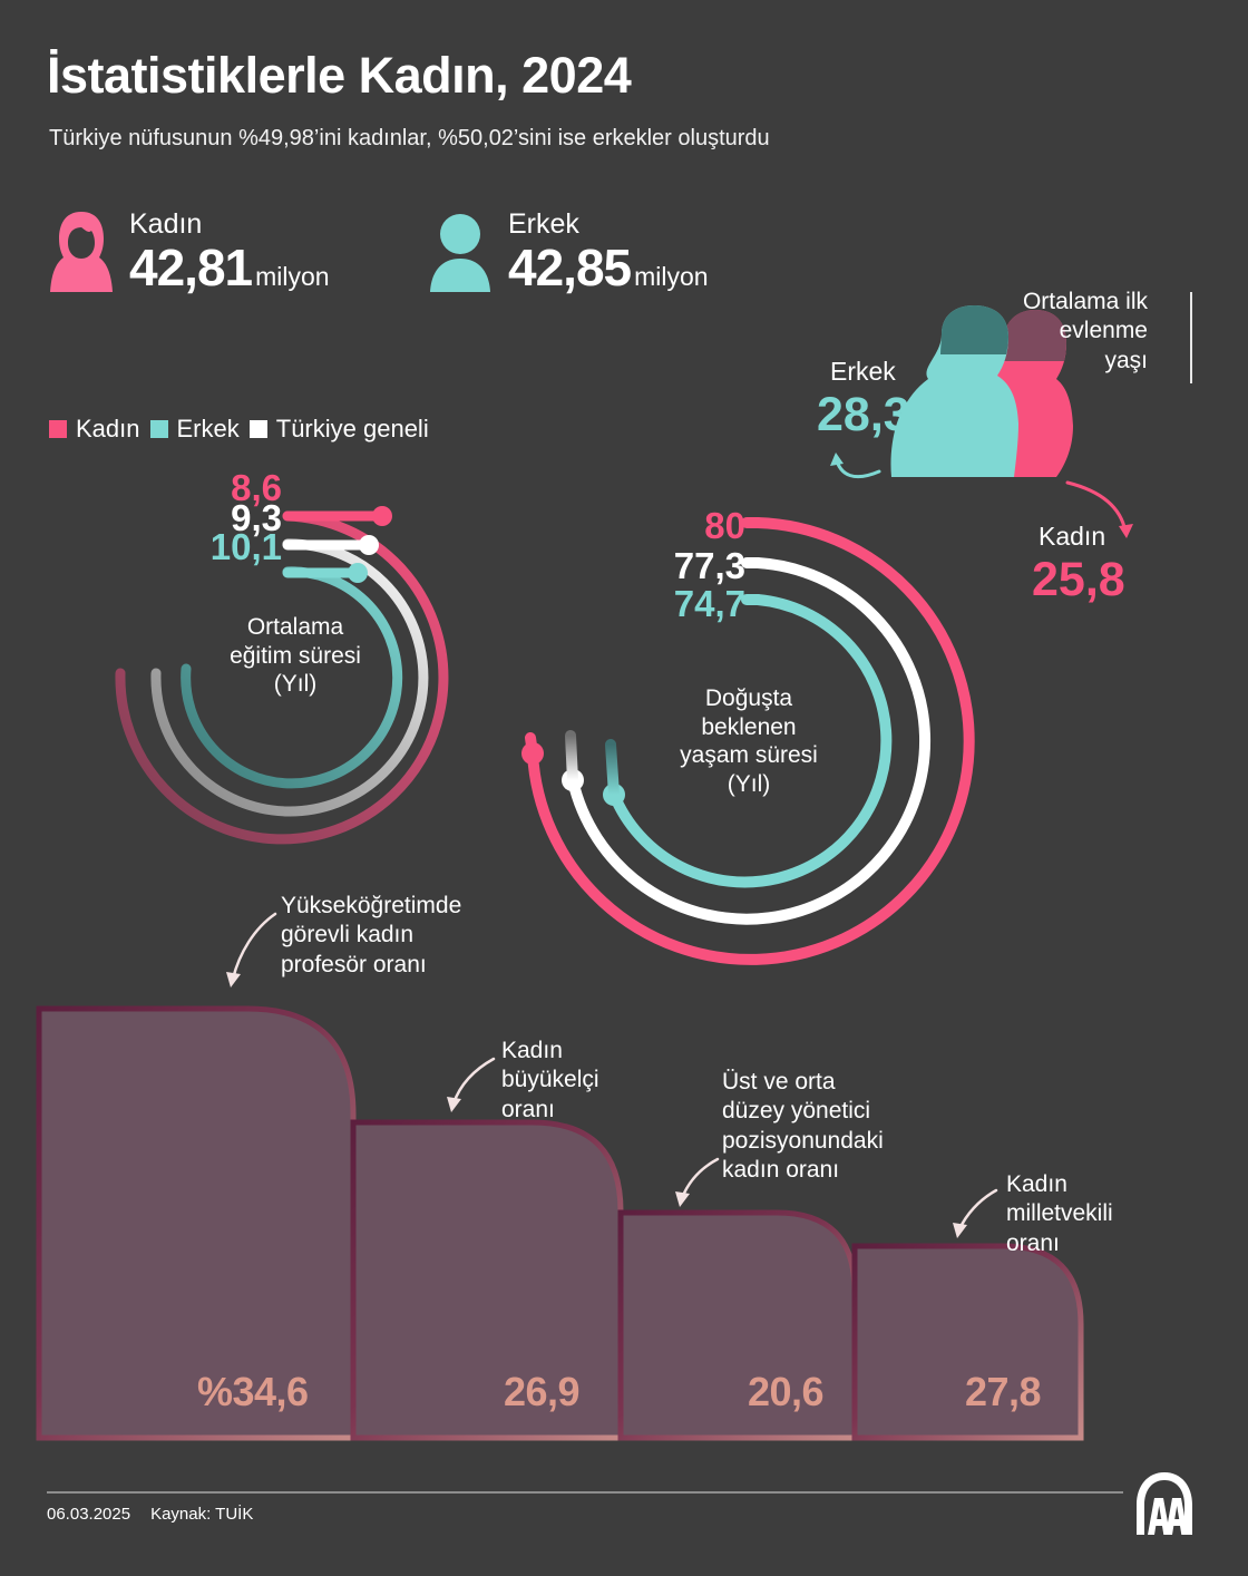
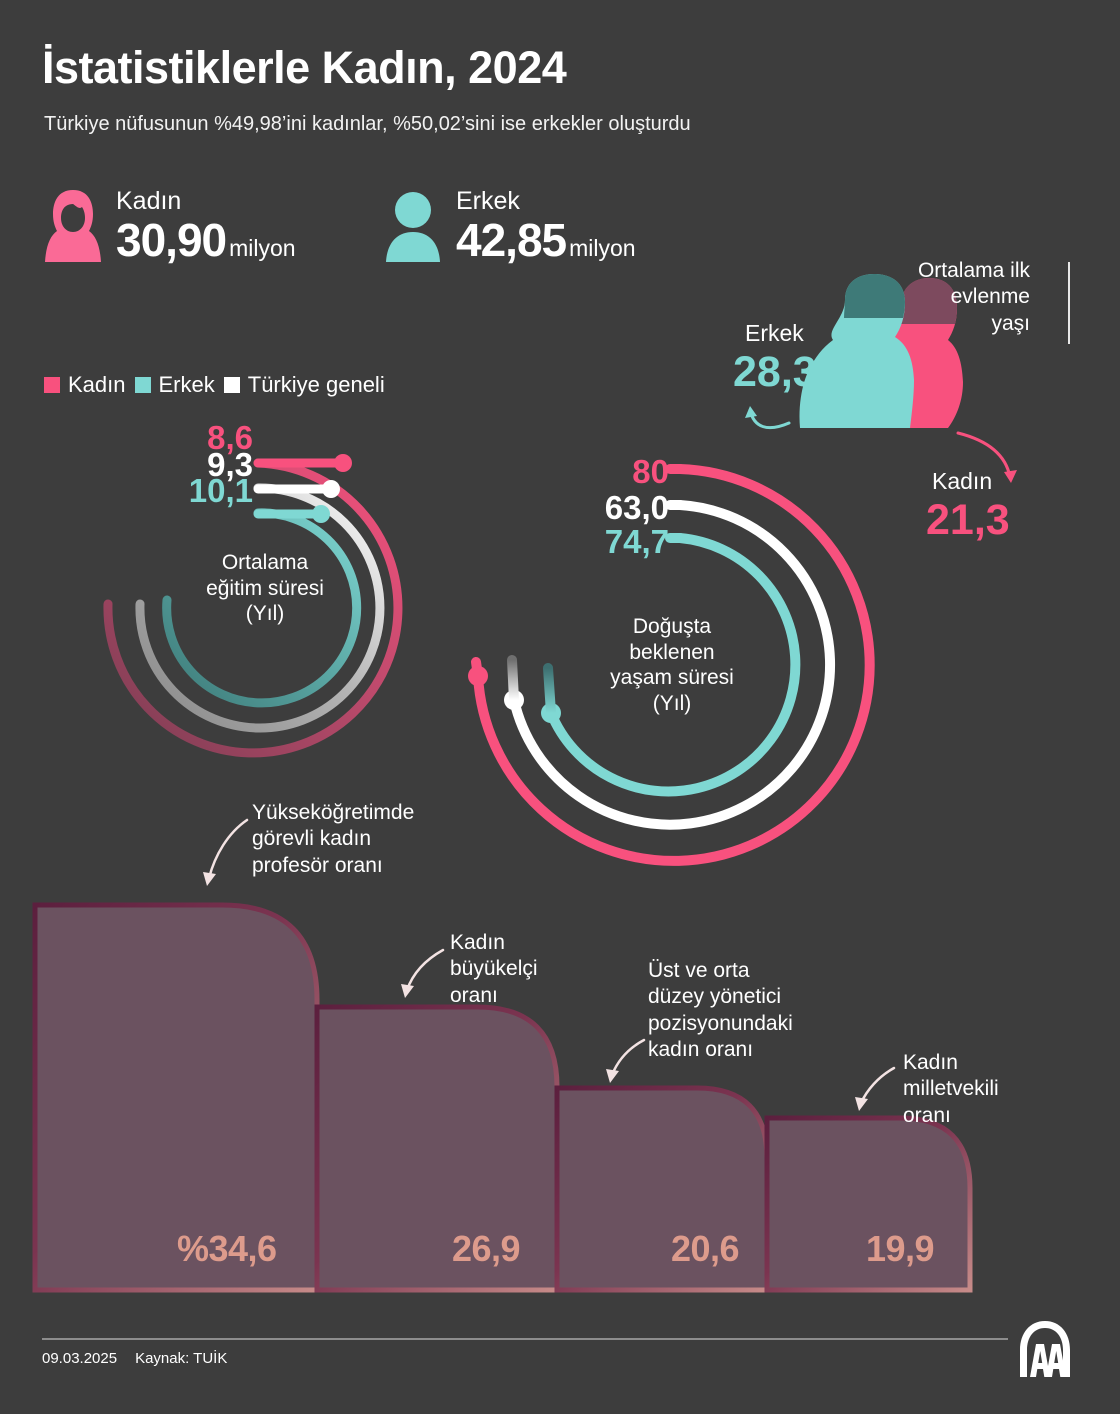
  İstatistiklerle Kadın, 2024
  Türkiye nüfusunun %49,98’ini kadınlar, %50,02’sini ise erkekler oluşturdu
  Kadın
- 42,81
+ 30,90
  milyon
  Erkek
  42,85
  milyon
  Kadın
  Erkek
  Türkiye geneli
  Ortalama ilk
  evlenme
  yaşı
  Erkek
  28,3
  Kadın
- 25,8
+ 21,3
  8,6
  9,3
  10,1
  Ortalama
  eğitim süresi
  (Yıl)
  80
- 77,3
+ 63,0
  74,7
  Doğuşta
  beklenen
  yaşam süresi
  (Yıl)
  Yükseköğretimde
  görevli kadın
  profesör oranı
  Kadın
  büyükelçi
  oranı
  Üst ve orta
  düzey yönetici
  pozisyonundaki
  kadın oranı
  Kadın
  milletvekili
  oranı
  %34,6
  26,9
  20,6
- 27,8
+ 19,9
- 06.03.2025 Kaynak: TUİK
+ 09.03.2025 Kaynak: TUİK
